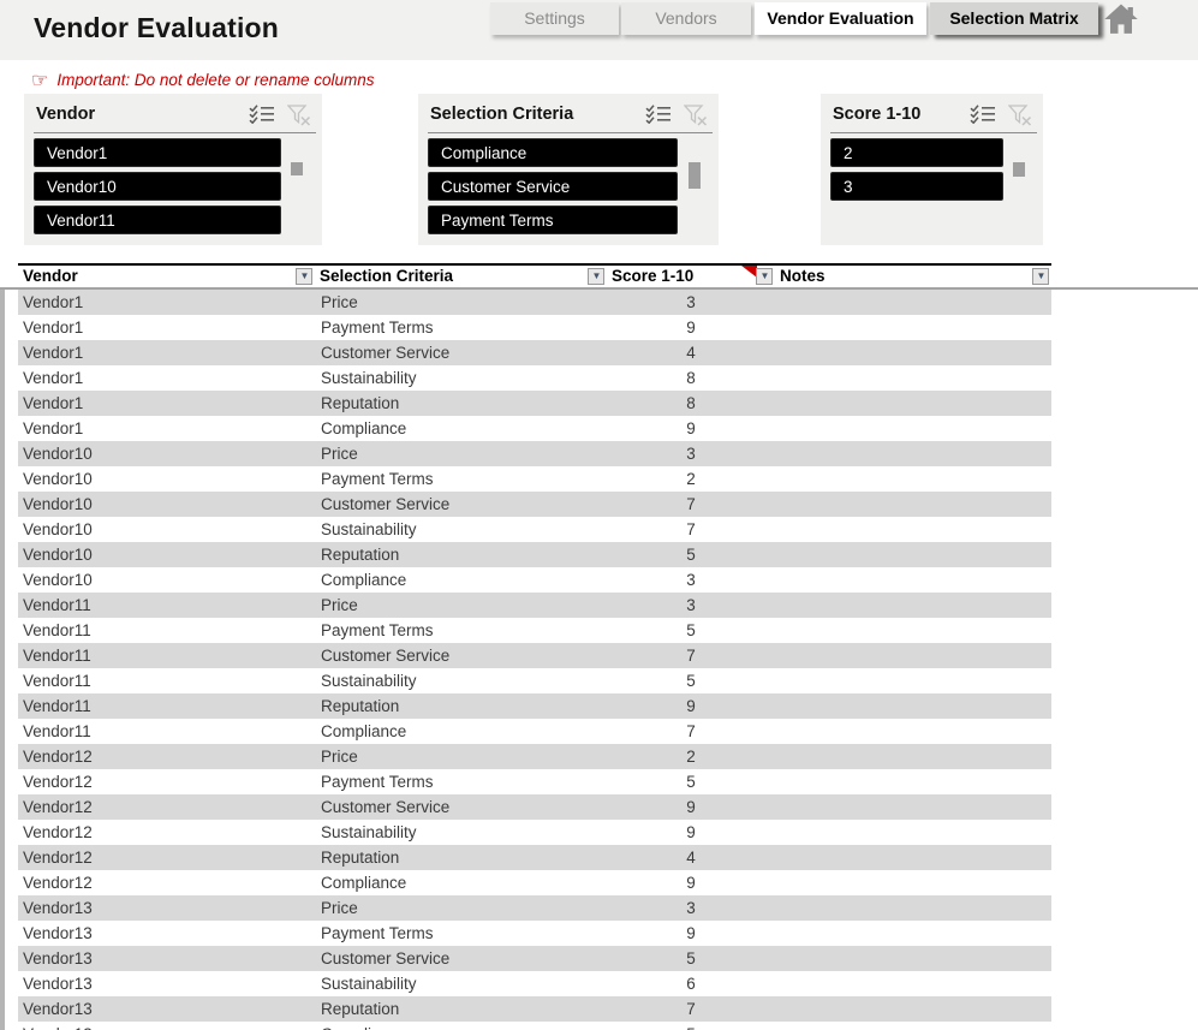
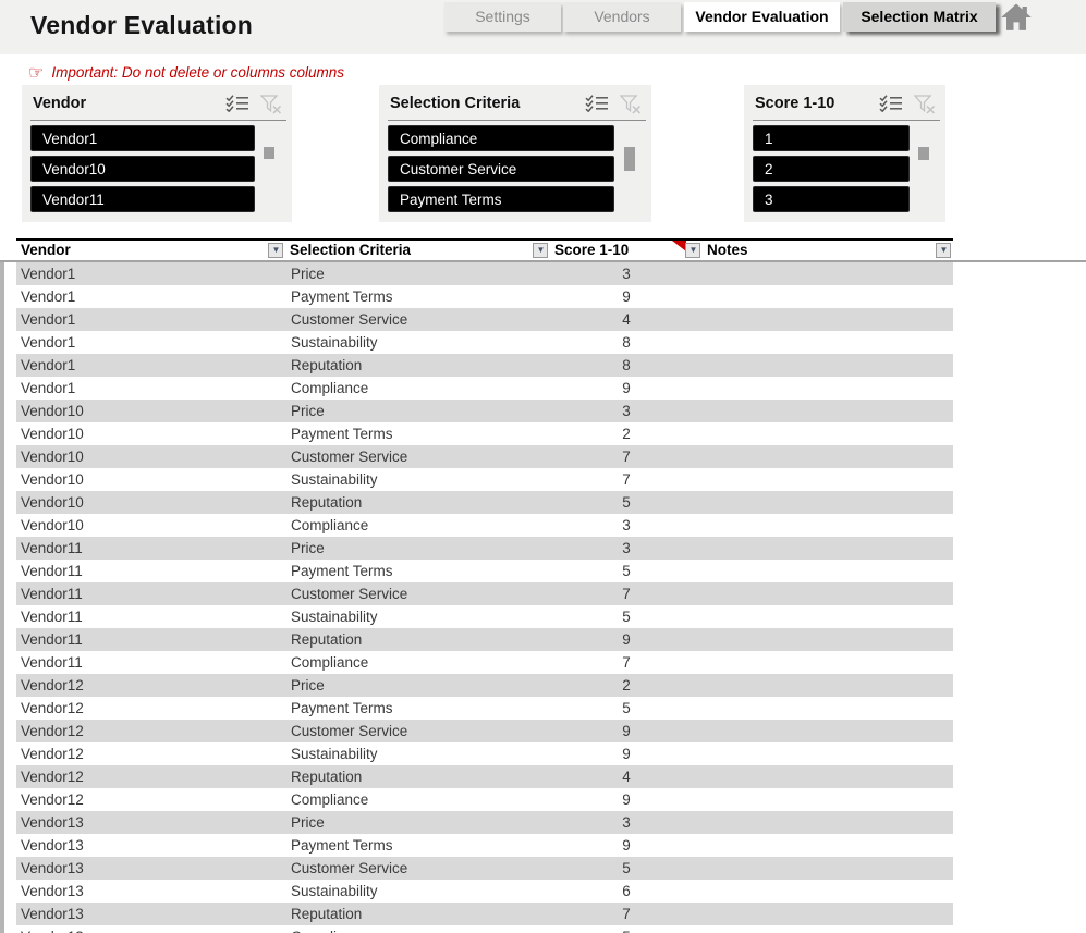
  Vendor Evaluation
  Settings
  Vendors
  Vendor Evaluation
  Selection Matrix
- ☞ Important: Do not delete or rename columns
+ ☞ Important: Do not delete or columns columns
  Vendor
  Vendor1
  Vendor10
  Vendor11
  Selection Criteria
  Compliance
  Customer Service
  Payment Terms
  Score 1-10
+ 1
  2
  3
  Vendor
  ▼
  Selection Criteria
  ▼
  Score 1-10
  ▼
  Notes
  ▼
  Vendor1
  Price
  3
  Vendor1
  Payment Terms
  9
  Vendor1
  Customer Service
  4
  Vendor1
  Sustainability
  8
  Vendor1
  Reputation
  8
  Vendor1
  Compliance
  9
  Vendor10
  Price
  3
  Vendor10
  Payment Terms
  2
  Vendor10
  Customer Service
  7
  Vendor10
  Sustainability
  7
  Vendor10
  Reputation
  5
  Vendor10
  Compliance
  3
  Vendor11
  Price
  3
  Vendor11
  Payment Terms
  5
  Vendor11
  Customer Service
  7
  Vendor11
  Sustainability
  5
  Vendor11
  Reputation
  9
  Vendor11
  Compliance
  7
  Vendor12
  Price
  2
  Vendor12
  Payment Terms
  5
  Vendor12
  Customer Service
  9
  Vendor12
  Sustainability
  9
  Vendor12
  Reputation
  4
  Vendor12
  Compliance
  9
  Vendor13
  Price
  3
  Vendor13
  Payment Terms
  9
  Vendor13
  Customer Service
  5
  Vendor13
  Sustainability
  6
  Vendor13
  Reputation
  7
